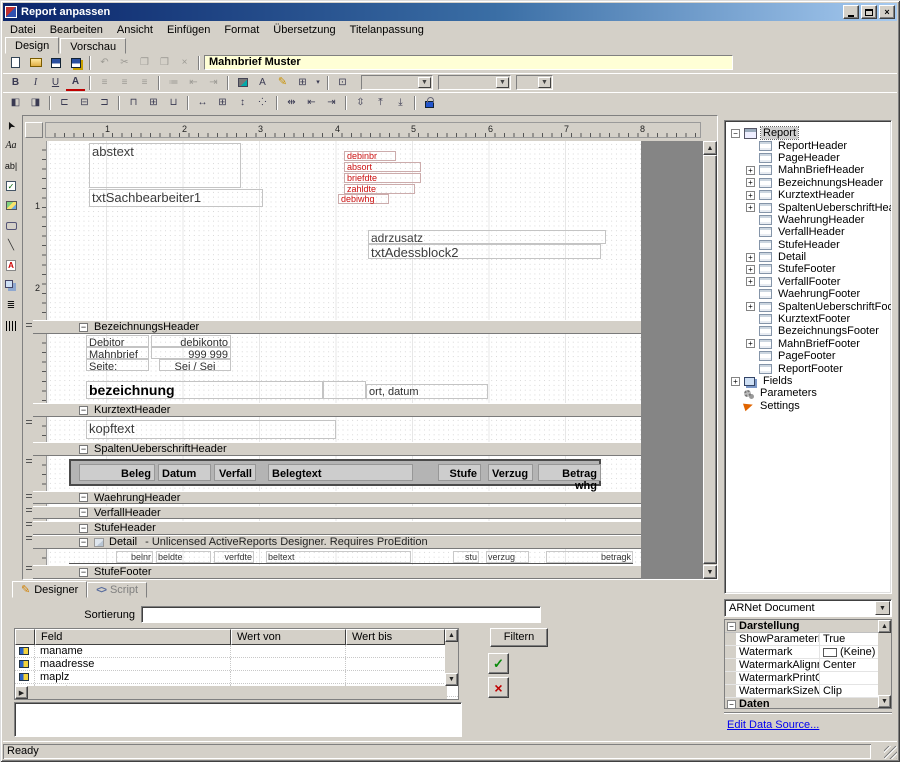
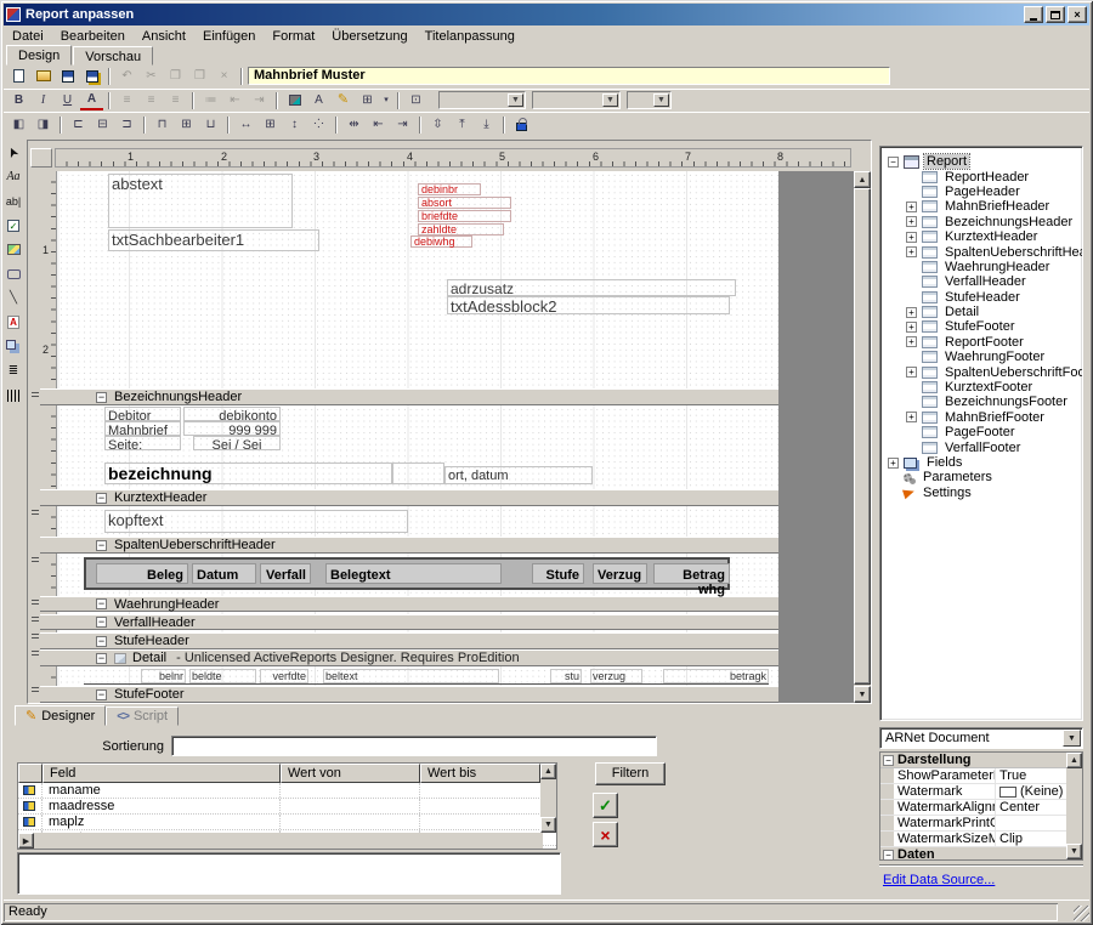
  Report anpassen
  ×
  Datei
  Bearbeiten
  Ansicht
  Einfügen
  Format
  Übersetzung
  Titelanpassung
  Design
  Vorschau
  ↶
  ✂
  ❐
  ❒
  ×
  Mahnbrief Muster
  B
  I
  U
  A
  ≡
  ≡
  ≡
  ≔
  ⇤
  ⇥
  A
  ✎
  ⊞
  ⊡
  ◧
  ◨
  ⊏
  ⊟
  ⊐
  ⊓
  ⊞
  ⊔
  ↔
  ⊞
  ↕
  ⁘
  ⇹
  ⇤
  ⇥
  ⇳
  ⤒
  ⤓
  Aa
  ab|
  ✓
  ╲
  A
  ≣
  1
  2
  3
  4
  5
  6
  7
  8
  1
  2
  abstext
  debinbr
  absort
  briefdte
  zahldte
  debiwhg
  txtSachbearbeiter1
  adrzusatz
  txtAdessblock2
  −
  BezeichnungsHeader
  Debitor
  debikonto
  Mahnbrief
  999 999
  Seite:
  Sei / Sei
  bezeichnung
  ort, datum
  −
  KurztextHeader
  kopftext
  −
  SpaltenUeberschriftHeader
  Beleg
  Datum
  Verfall
  Belegtext
  Stufe
  Verzug
  Betrag whg
  −
  WaehrungHeader
  −
  VerfallHeader
  −
  StufeHeader
  −
  Detail
  - Unlicensed ActiveReports Designer. Requires ProEdition
  belnr
  beldte
  verfdte
  beltext
  stu
  verzug
  betragk
  −
  StufeFooter
  ✎
  Designer
  <>
  Script
  Sortierung
  Feld
  Wert von
  Wert bis
  maname
  maadresse
  maplz
  Filtern
  ✓
  ×
  −
  Report
  ReportHeader
  PageHeader
  +
  MahnBriefHeader
  +
  BezeichnungsHeader
  +
  KurztextHeader
  +
  SpaltenUeberschriftHe
  WaehrungHeader
  VerfallHeader
  StufeHeader
  +
  Detail
  +
  StufeFooter
  +
- VerfallFooter
+ ReportFooter
  WaehrungFooter
  +
  SpaltenUeberschriftFoo
  KurztextFooter
  BezeichnungsFooter
  +
  MahnBriefFooter
  PageFooter
- ReportFooter
+ VerfallFooter
  +
  Fields
  Parameters
  Settings
  ARNet Document
  −
  Darstellung
  ShowParameter
  True
  Watermark
  (Keine)
  WatermarkAlignn
  Center
  WatermarkPrintO
  WatermarkSizeM
  Clip
  −
  Daten
  Edit Data Source...
  Ready
